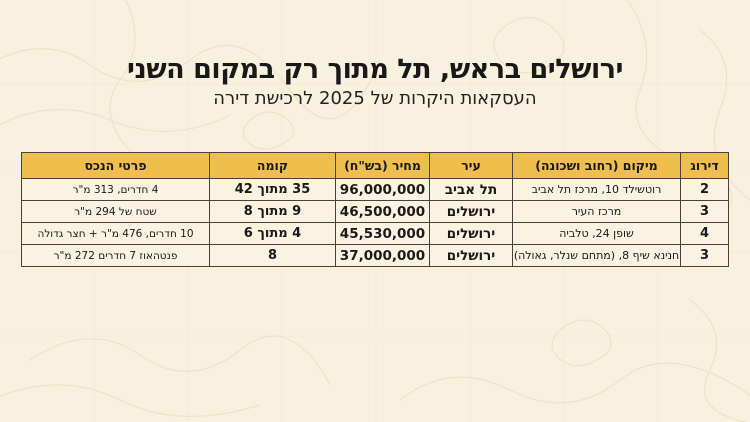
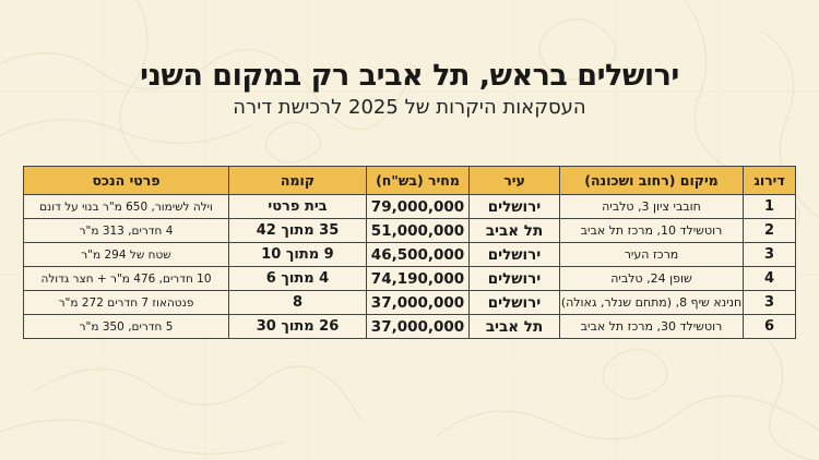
- ירושלים בראש, תל מתוך רק במקום השני
+ ירושלים בראש, תל אביב רק במקום השני
  העסקאות היקרות של 2025 לרכישת דירה
  דירוג	מיקום (רחוב ושכונה)	עיר	מחיר (בש"ח)	קומה	פרטי הנכס
+ 1	חובבי ציון 3, טלביה	ירושלים	79,000,000	בית פרטי	וילה לשימור, 650 מ"ר בנוי על דונם
- 2	רוטשילד 10, מרכז תל אביב	תל אביב	96,000,000	35 מתוך 42	4 חדרים, 313 מ"ר
+ 2	רוטשילד 10, מרכז תל אביב	תל אביב	51,000,000	35 מתוך 42	4 חדרים, 313 מ"ר
- 3	מרכז העיר	ירושלים	46,500,000	9 מתוך 8	שטח של 294 מ"ר
+ 3	מרכז העיר	ירושלים	46,500,000	9 מתוך 10	שטח של 294 מ"ר
- 4	שופן 24, טלביה	ירושלים	45,530,000	4 מתוך 6	10 חדרים, 476 מ"ר + חצר גדולה
+ 4	שופן 24, טלביה	ירושלים	74,190,000	4 מתוך 6	10 חדרים, 476 מ"ר + חצר גדולה
  3	חנינא שיף 8, (מתחם שנלר, גאולה)	ירושלים	37,000,000	8	פנטהאוז 7 חדרים 272 מ"ר
+ 6	רוטשילד 30, מרכז תל אביב	תל אביב	37,000,000	26 מתוך 30	5 חדרים, 350 מ"ר
